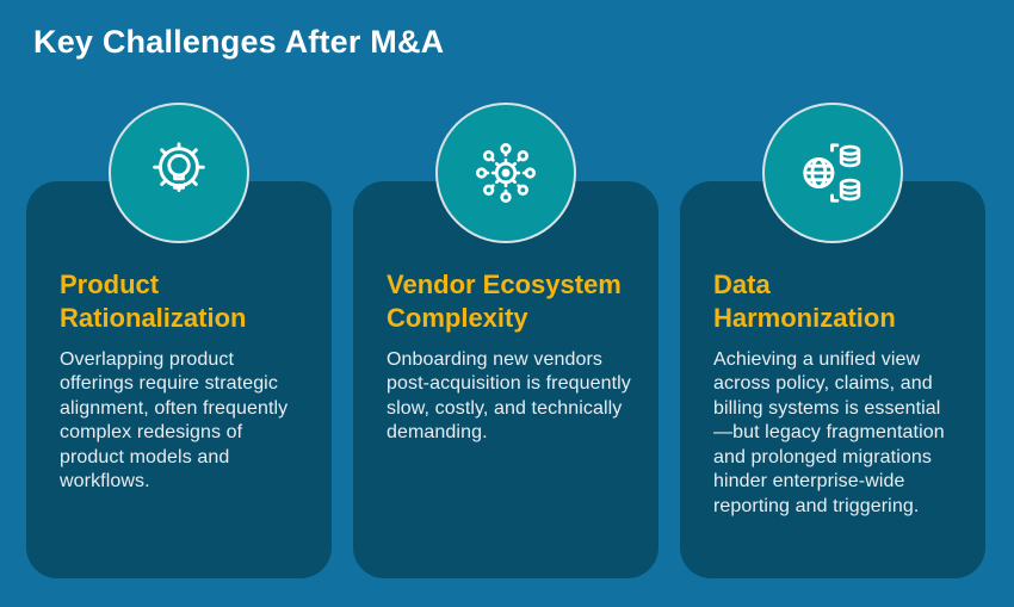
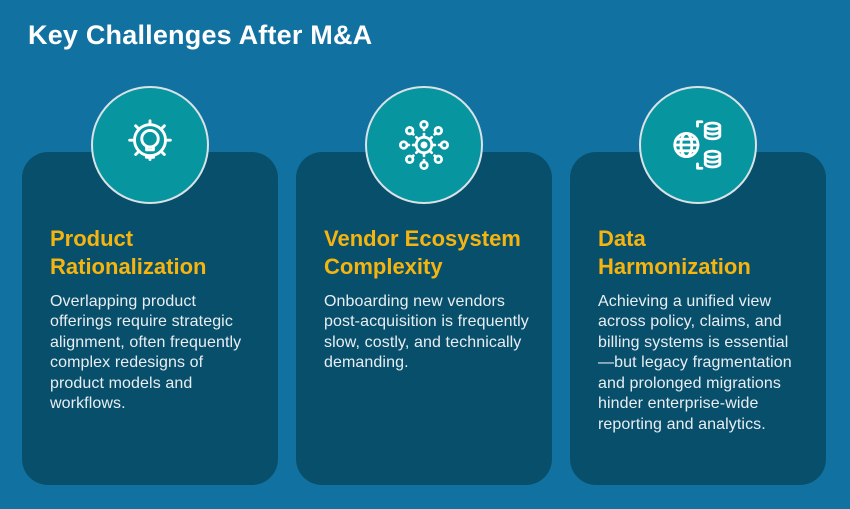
  Key Challenges After M&A
  Product
  Rationalization
  Overlapping product offerings require strategic alignment, often frequently complex redesigns of product models and workflows.
  Vendor Ecosystem
  Complexity
  Onboarding new vendors post-acquisition is frequently slow, costly, and technically demanding.
  Data
  Harmonization
- Achieving a unified view across policy, claims, and billing systems is essential—but legacy fragmentation and prolonged migrations hinder enterprise-wide reporting and triggering.
+ Achieving a unified view across policy, claims, and billing systems is essential—but legacy fragmentation and prolonged migrations hinder enterprise-wide reporting and analytics.
